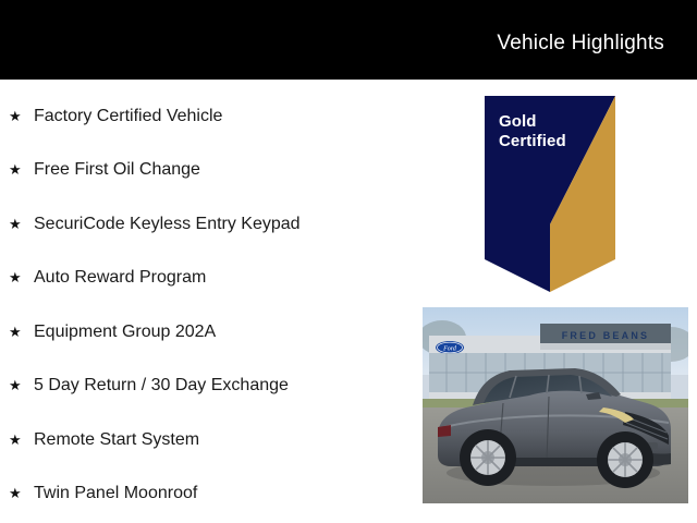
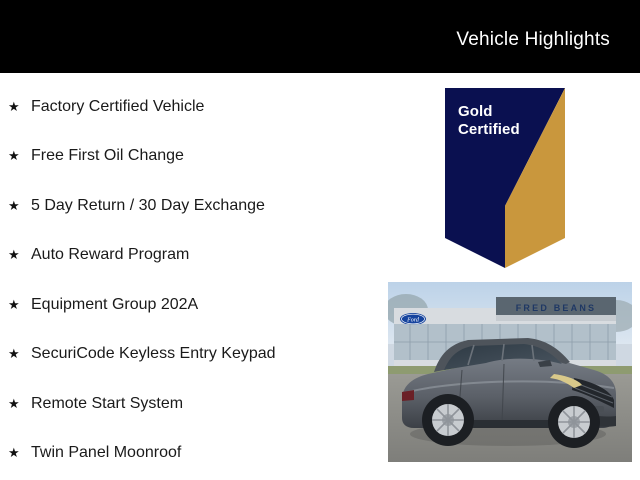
  Vehicle Highlights
  ★
  Factory Certified Vehicle
  ★
  Free First Oil Change
  ★
- SecuriCode Keyless Entry Keypad
+ 5 Day Return / 30 Day Exchange
  ★
  Auto Reward Program
  ★
  Equipment Group 202A
  ★
- 5 Day Return / 30 Day Exchange
+ SecuriCode Keyless Entry Keypad
  ★
  Remote Start System
  ★
  Twin Panel Moonroof
  Gold
  Certified
  FRED BEANS
